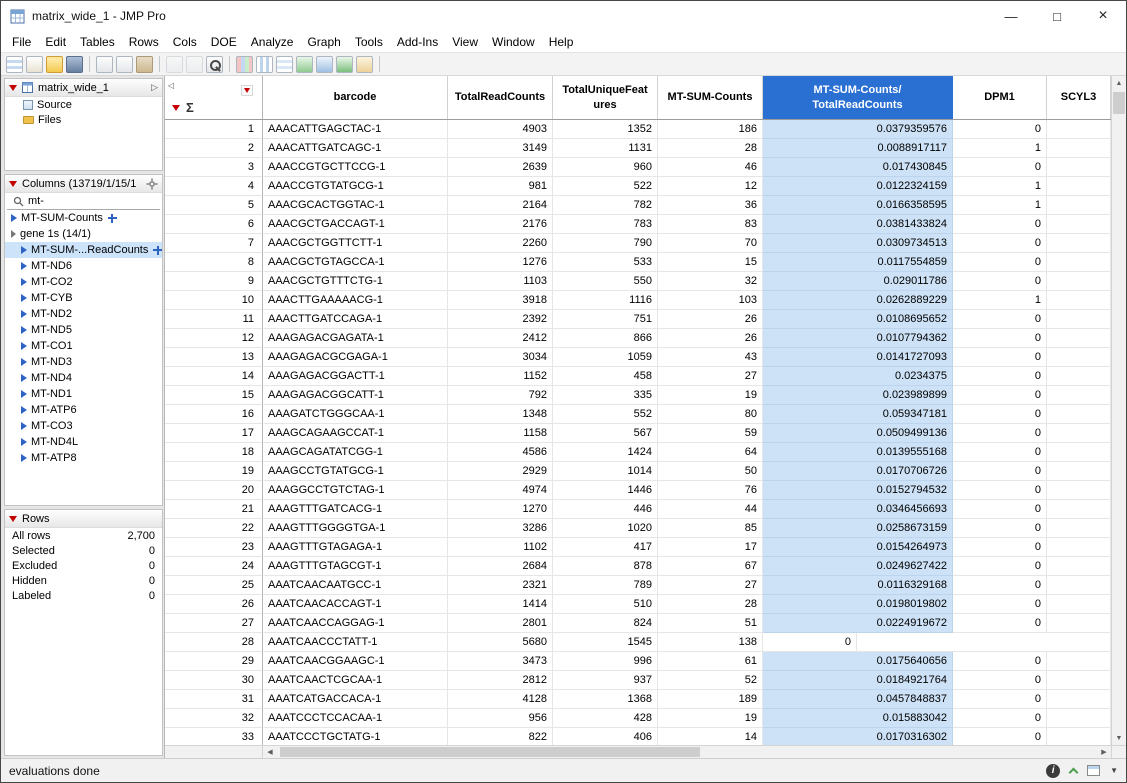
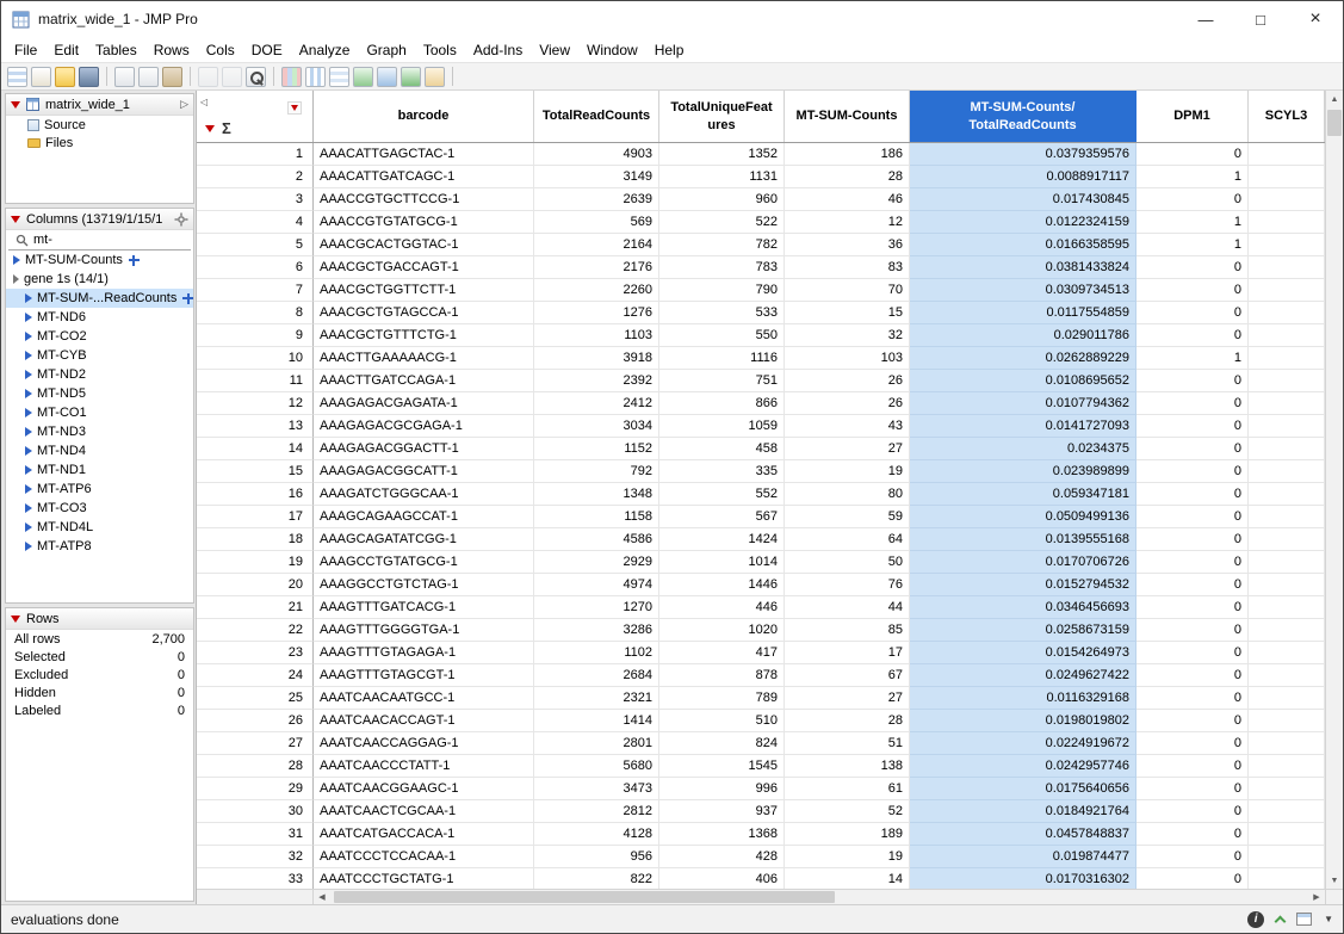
  matrix_wide_1 - JMP Pro
  —
  □
  ×
  File
  Edit
  Tables
  Rows
  Cols
  DOE
  Analyze
  Graph
  Tools
  Add-Ins
  View
  Window
  Help
  matrix_wide_1
  ▷
  Source
  Files
  Columns (13719/1/15/1
  mt-
  MT-SUM-Counts
  gene 1s (14/1)
  MT-SUM-...ReadCounts
  MT-ND6
  MT-CO2
  MT-CYB
  MT-ND2
  MT-ND5
  MT-CO1
  MT-ND3
  MT-ND4
  MT-ND1
  MT-ATP6
  MT-CO3
  MT-ND4L
  MT-ATP8
  Rows
  All rows
  2,700
  Selected
  0
  Excluded
  0
  Hidden
  0
  Labeled
  0
  ◁
  Σ
  barcode
  TotalReadCounts
  TotalUniqueFeat
  ures
  MT-SUM-Counts
  MT-SUM-Counts/
  TotalReadCounts
  DPM1
  SCYL3
  1
  AAACATTGAGCTAC-1
  4903
  1352
  186
  0.0379359576
  0
  2
  AAACATTGATCAGC-1
  3149
  1131
  28
  0.0088917117
  1
  3
  AAACCGTGCTTCCG-1
  2639
  960
  46
  0.017430845
  0
  4
  AAACCGTGTATGCG-1
- 981
+ 569
  522
  12
  0.0122324159
  1
  5
  AAACGCACTGGTAC-1
  2164
  782
  36
  0.0166358595
  1
  6
  AAACGCTGACCAGT-1
  2176
  783
  83
  0.0381433824
  0
  7
  AAACGCTGGTTCTT-1
  2260
  790
  70
  0.0309734513
  0
  8
  AAACGCTGTAGCCA-1
  1276
  533
  15
  0.0117554859
  0
  9
  AAACGCTGTTTCTG-1
  1103
  550
  32
  0.029011786
  0
  10
  AAACTTGAAAAACG-1
  3918
  1116
  103
  0.0262889229
  1
  11
  AAACTTGATCCAGA-1
  2392
  751
  26
  0.0108695652
  0
  12
  AAAGAGACGAGATA-1
  2412
  866
  26
  0.0107794362
  0
  13
  AAAGAGACGCGAGA-1
  3034
  1059
  43
  0.0141727093
  0
  14
  AAAGAGACGGACTT-1
  1152
  458
  27
  0.0234375
  0
  15
  AAAGAGACGGCATT-1
  792
  335
  19
  0.023989899
  0
  16
  AAAGATCTGGGCAA-1
  1348
  552
  80
  0.059347181
  0
  17
  AAAGCAGAAGCCAT-1
  1158
  567
  59
  0.0509499136
  0
  18
  AAAGCAGATATCGG-1
  4586
  1424
  64
  0.0139555168
  0
  19
  AAAGCCTGTATGCG-1
  2929
  1014
  50
  0.0170706726
  0
  20
  AAAGGCCTGTCTAG-1
  4974
  1446
  76
  0.0152794532
  0
  21
  AAAGTTTGATCACG-1
  1270
  446
  44
  0.0346456693
  0
  22
  AAAGTTTGGGGTGA-1
  3286
  1020
  85
  0.0258673159
  0
  23
  AAAGTTTGTAGAGA-1
  1102
  417
  17
  0.0154264973
  0
  24
  AAAGTTTGTAGCGT-1
  2684
  878
  67
  0.0249627422
  0
  25
  AAATCAACAATGCC-1
  2321
  789
  27
  0.0116329168
  0
  26
  AAATCAACACCAGT-1
  1414
  510
  28
  0.0198019802
  0
  27
  AAATCAACCAGGAG-1
  2801
  824
  51
  0.0224919672
  0
  28
  AAATCAACCCTATT-1
  5680
  1545
  138
+ 0.0242957746
  0
  29
  AAATCAACGGAAGC-1
  3473
  996
  61
  0.0175640656
  0
  30
  AAATCAACTCGCAA-1
  2812
  937
  52
  0.0184921764
  0
  31
  AAATCATGACCACA-1
  4128
  1368
  189
  0.0457848837
  0
  32
  AAATCCCTCCACAA-1
  956
  428
  19
- 0.015883042
+ 0.019874477
  0
  33
  AAATCCCTGCTATG-1
  822
  406
  14
  0.0170316302
  0
  evaluations done
  i
  ▼
